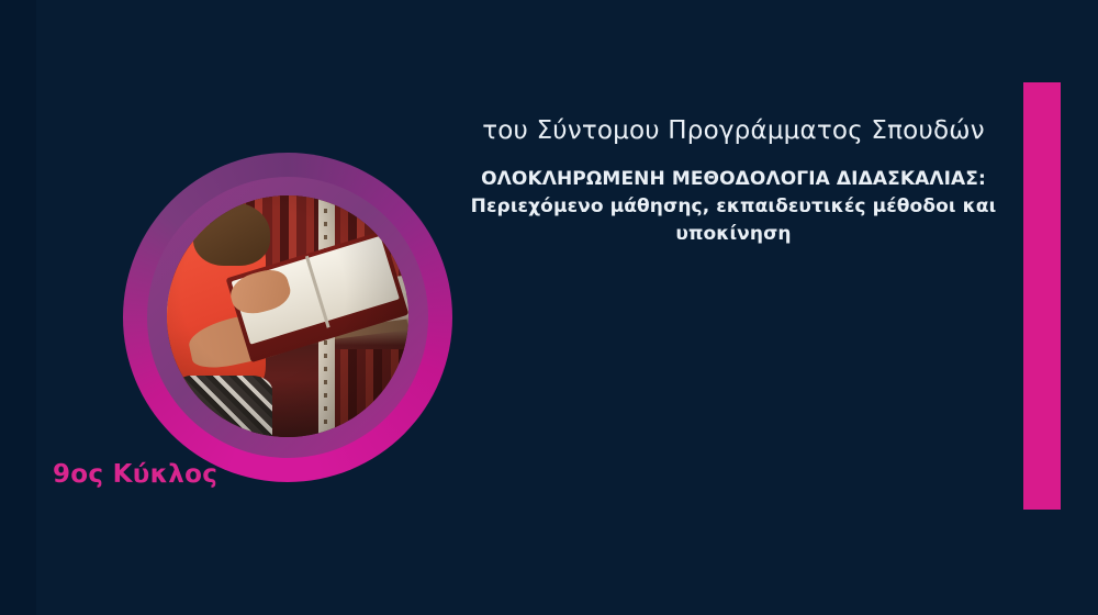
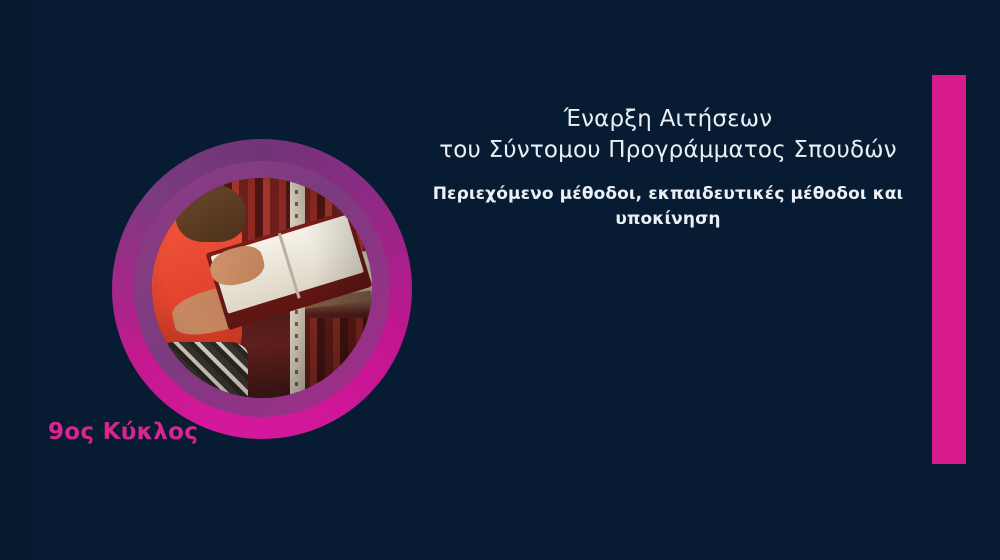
+ Έναρξη Αιτήσεων
  του Σύντομου Προγράμματος Σπουδών
- ΟΛΟΚΛΗΡΩΜΕΝΗ ΜΕΘΟΔΟΛΟΓΙΑ ΔΙΔΑΣΚΑΛΙΑΣ:
- Περιεχόμενο μάθησης, εκπαιδευτικές μέθοδοι και
+ Περιεχόμενο μέθοδοι, εκπαιδευτικές μέθοδοι και
  υποκίνηση
  9ος Κύκλος
